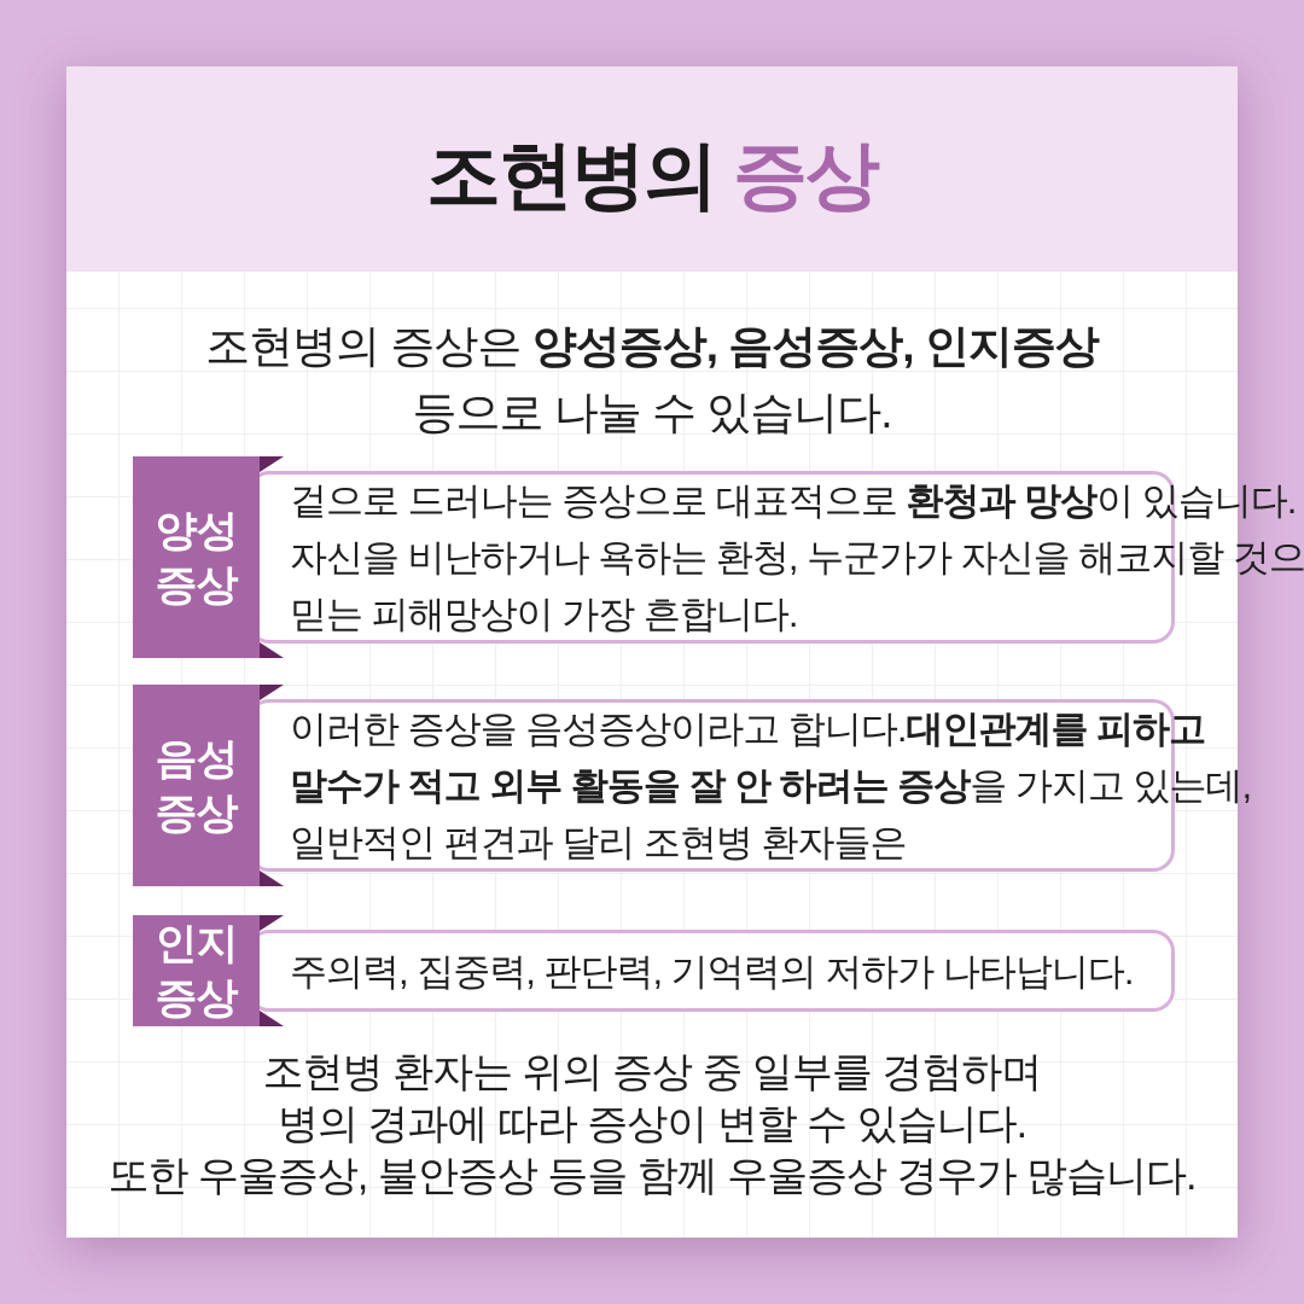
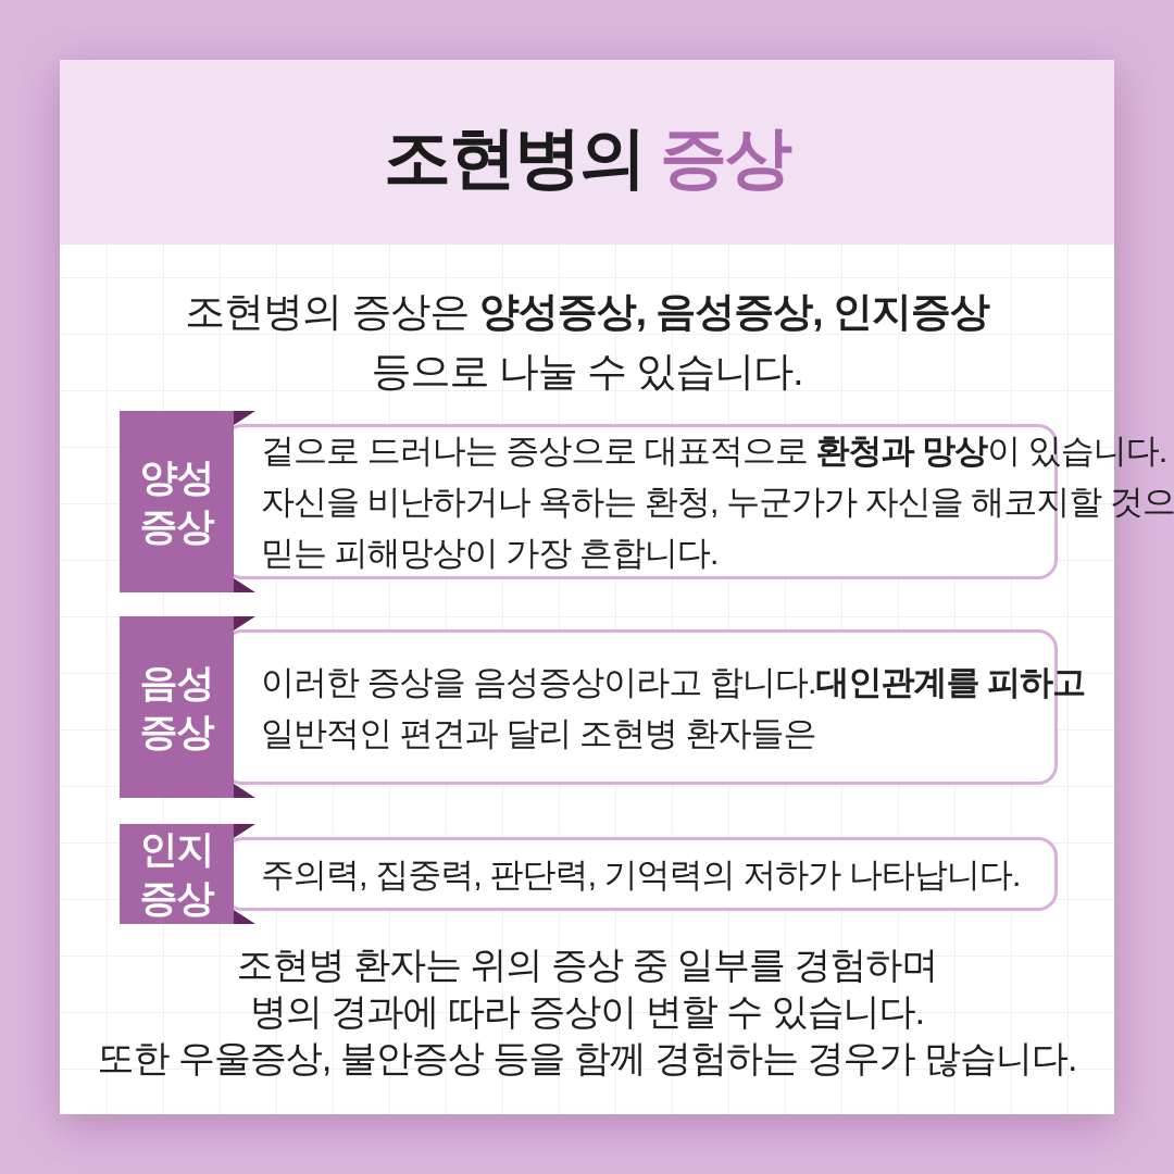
  조현병의 증상
  조현병의 증상은 양성증상, 음성증상, 인지증상
  등으로 나눌 수 있습니다.
  겉으로 드러나는 증상으로 대표적으로 환청과 망상이 있습니다.
  자신을 비난하거나 욕하는 환청, 누군가가 자신을 해코지할 것으
  믿는 피해망상이 가장 흔합니다.
  양성
  증상
  이러한 증상을 음성증상이라고 합니다.대인관계를 피하고
- 말수가 적고 외부 활동을 잘 안 하려는 증상을 가지고 있는데,
  일반적인 편견과 달리 조현병 환자들은
  음성
  증상
  주의력, 집중력, 판단력, 기억력의 저하가 나타납니다.
  인지
  증상
  조현병 환자는 위의 증상 중 일부를 경험하며
  병의 경과에 따라 증상이 변할 수 있습니다.
- 또한 우울증상, 불안증상 등을 함께 우울증상 경우가 많습니다.
+ 또한 우울증상, 불안증상 등을 함께 경험하는 경우가 많습니다.
